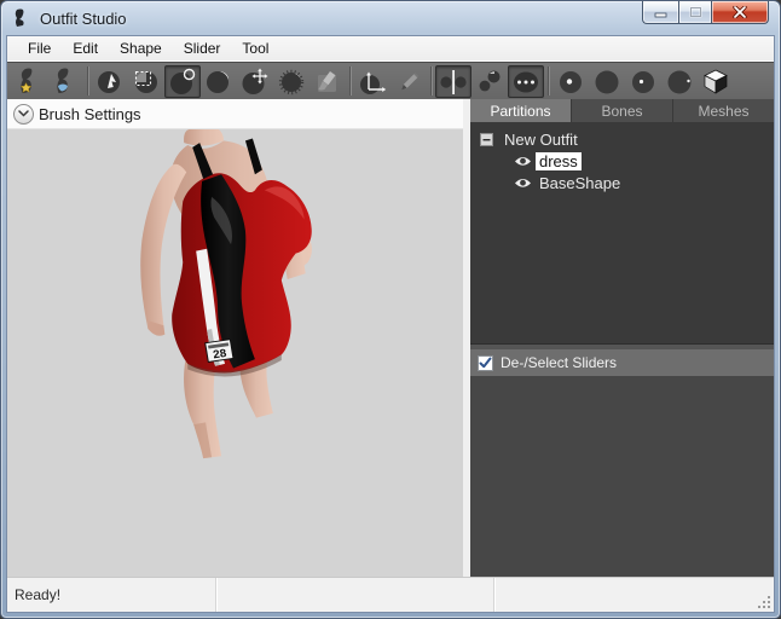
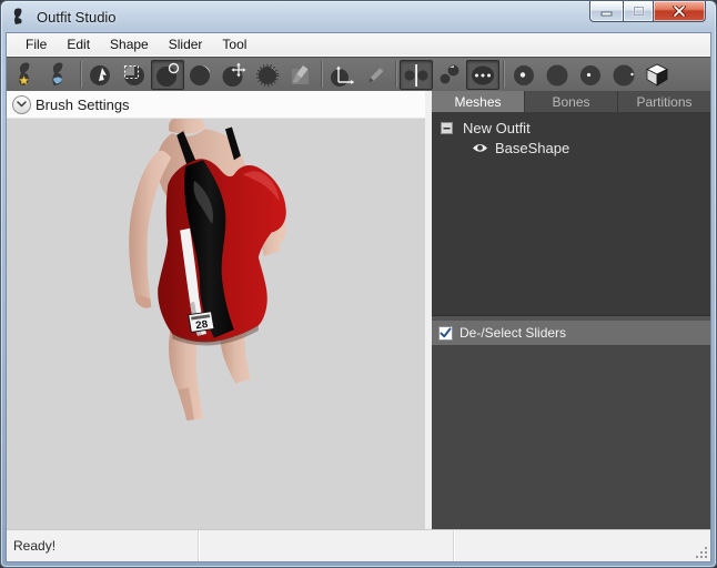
  Outfit Studio
  File
  Edit
  Shape
  Slider
  Tool
  Brush Settings
- Partitions
+ Meshes
  Bones
- Meshes
+ Partitions
  New Outfit
- dress
  BaseShape
  De-/Select Sliders
  Ready!
